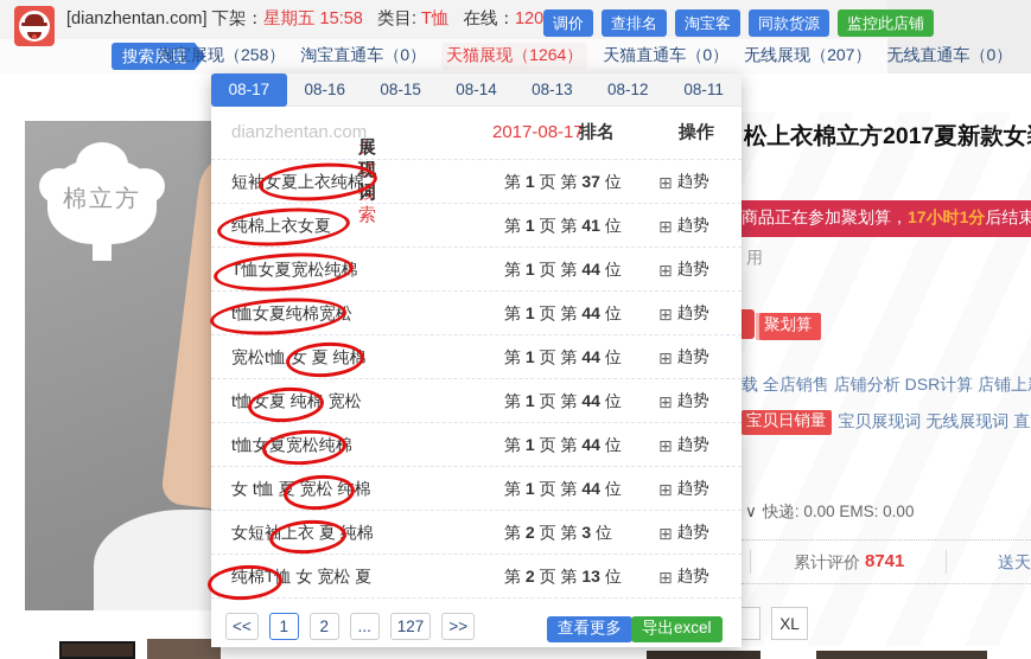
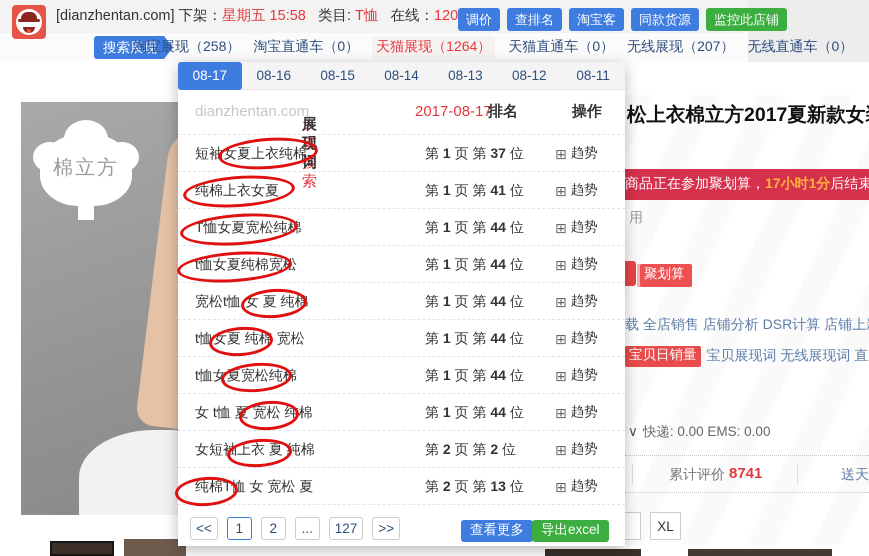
  [dianzhentan.com] 下架：
  星期五 15:58
  类目:
  T恤
  在线：
  调价
  查排名
  淘宝客
  同款货源
  监控此店铺
  搜索展现
  淘宝展现（258）
  淘宝直通车（0）
  天猫展现（1264）
  天猫直通车（0）
  无线展现（207）
  无线直通车（0）
  棉立方
  松上衣棉立方2017夏新款女
  商品正在参加聚划算，
  17小时1分
  用
  聚划算
  载 全店销售 店铺分析 DSR计算 店铺上
  宝贝日销量
  宝贝展现词 无线展现词 直
  ∨ 快递: 0.00 EMS: 0.00
  累计评价
  8741
  送天
  XL
  08-17
  08-16
  08-15
  08-14
  08-13
  08-12
  08-11
  dianzhentan.com
  天猫搜索
  展现词
  2017-08-17
  排名
  操作
  短袖女夏上衣纯棉
  第 1 页 第 37 位
  ⊞
  趋势
  纯棉上衣女夏
  第 1 页 第 41 位
  ⊞
  趋势
  T恤女夏宽松纯棉
  第 1 页 第 44 位
  ⊞
  趋势
  t恤女夏纯棉宽松
  第 1 页 第 44 位
  ⊞
  趋势
  宽松t恤 女 夏 纯棉
  第 1 页 第 44 位
  ⊞
  趋势
  t恤女夏 纯棉 宽松
  第 1 页 第 44 位
  ⊞
  趋势
  t恤女夏宽松纯棉
  第 1 页 第 44 位
  ⊞
  趋势
  女 t恤 夏 宽松 纯棉
  第 1 页 第 44 位
  ⊞
  趋势
  女短袖上衣 夏 纯棉
- 第 2 页 第 3 位
+ 第 2 页 第 2 位
  ⊞
  趋势
  纯棉T恤 女 宽松 夏
  第 2 页 第 13 位
  ⊞
  趋势
  <<
  1
  2
  ...
  127
  >>
  查看更多
  导出excel
